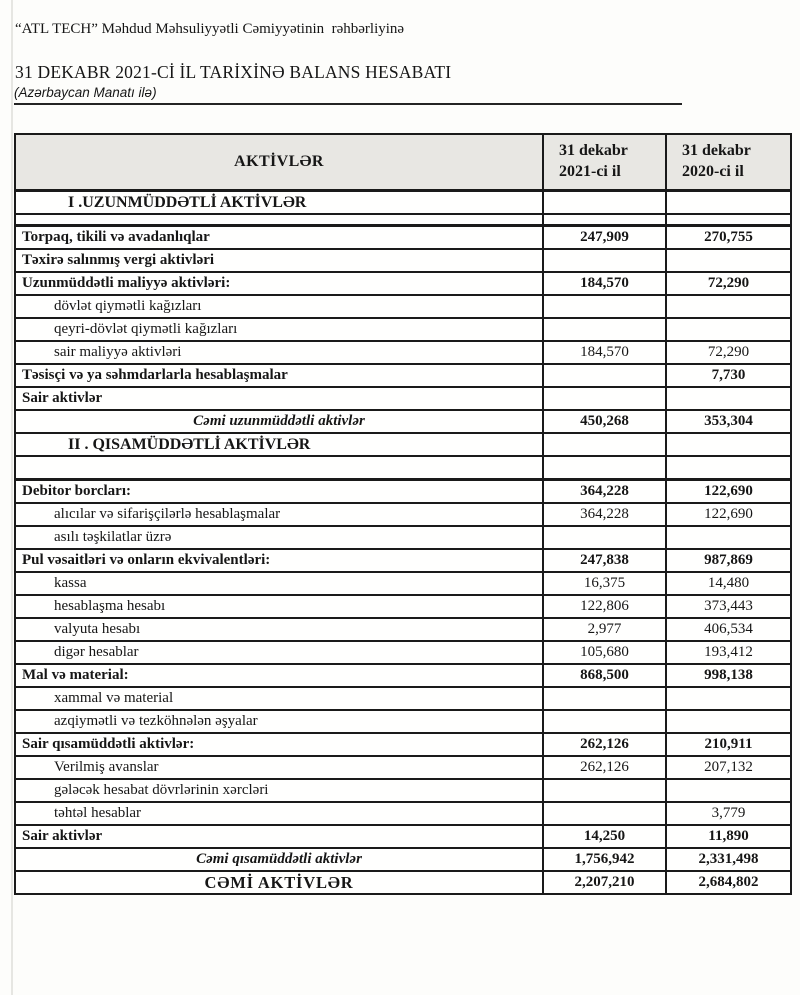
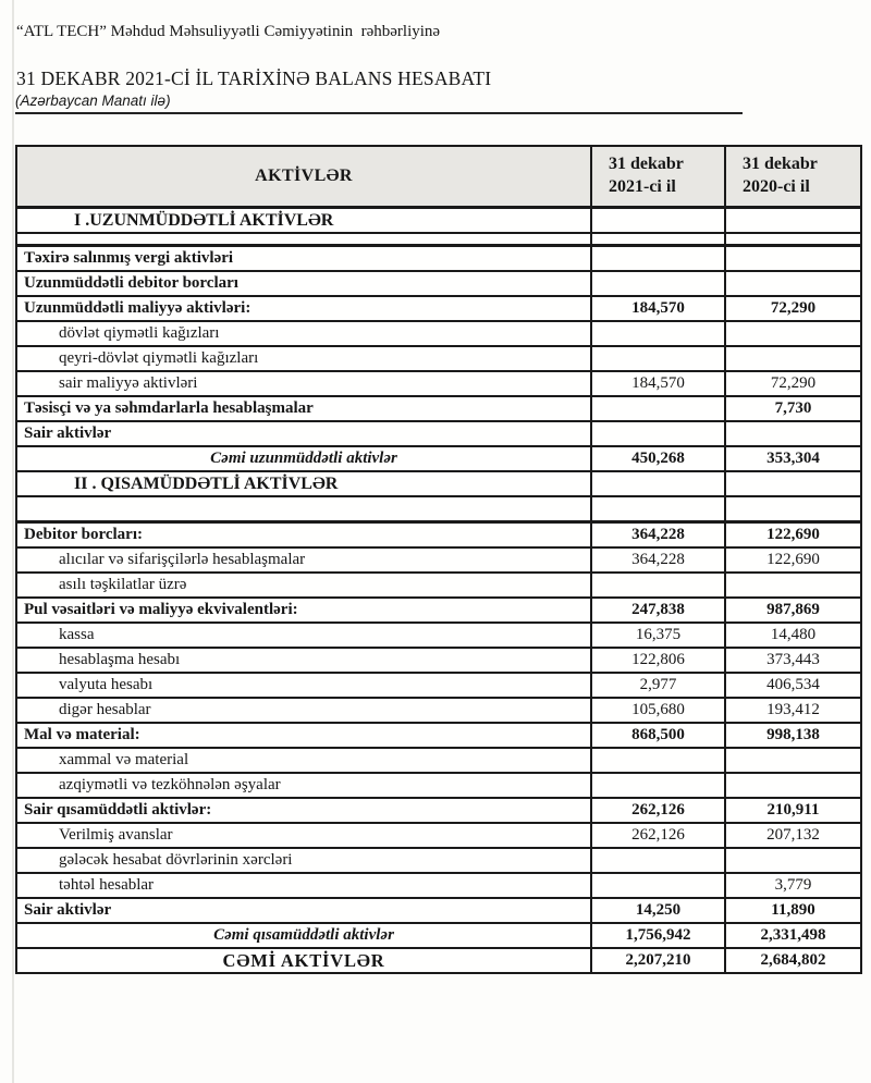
  “ATL TECH” Məhdud Məhsuliyyətli Cəmiyyətinin rəhbərliyinə
  31 DEKABR 2021-Cİ İL TARİXİNƏ BALANS HESABATI
  (Azərbaycan Manatı ilə)
  AKTİVLƏR	31 dekabr 2021-ci il	31 dekabr 2020-ci il
  I .UZUNMÜDDƏTLİ AKTİVLƏR
- Torpaq, tikili və avadanlıqlar	247,909	270,755
  Təxirə salınmış vergi aktivləri
+ Uzunmüddətli debitor borcları
  Uzunmüddətli maliyyə aktivləri:	184,570	72,290
  dövlət qiymətli kağızları
  qeyri-dövlət qiymətli kağızları
  sair maliyyə aktivləri	184,570	72,290
  Təsisçi və ya səhmdarlarla hesablaşmalar		7,730
  Sair aktivlər
  Cəmi uzunmüddətli aktivlər	450,268	353,304
  II . QISAMÜDDƏTLİ AKTİVLƏR
  Debitor borcları:	364,228	122,690
  alıcılar və sifarişçilərlə hesablaşmalar	364,228	122,690
  asılı təşkilatlar üzrə
- Pul vəsaitləri və onların ekvivalentləri:	247,838	987,869
+ Pul vəsaitləri və maliyyə ekvivalentləri:	247,838	987,869
  kassa	16,375	14,480
  hesablaşma hesabı	122,806	373,443
  valyuta hesabı	2,977	406,534
  digər hesablar	105,680	193,412
  Mal və material:	868,500	998,138
  xammal və material
  azqiymətli və tezköhnələn əşyalar
  Sair qısamüddətli aktivlər:	262,126	210,911
  Verilmiş avanslar	262,126	207,132
  gələcək hesabat dövrlərinin xərcləri
  təhtəl hesablar		3,779
  Sair aktivlər	14,250	11,890
  Cəmi qısamüddətli aktivlər	1,756,942	2,331,498
  CƏMİ AKTİVLƏR	2,207,210	2,684,802
